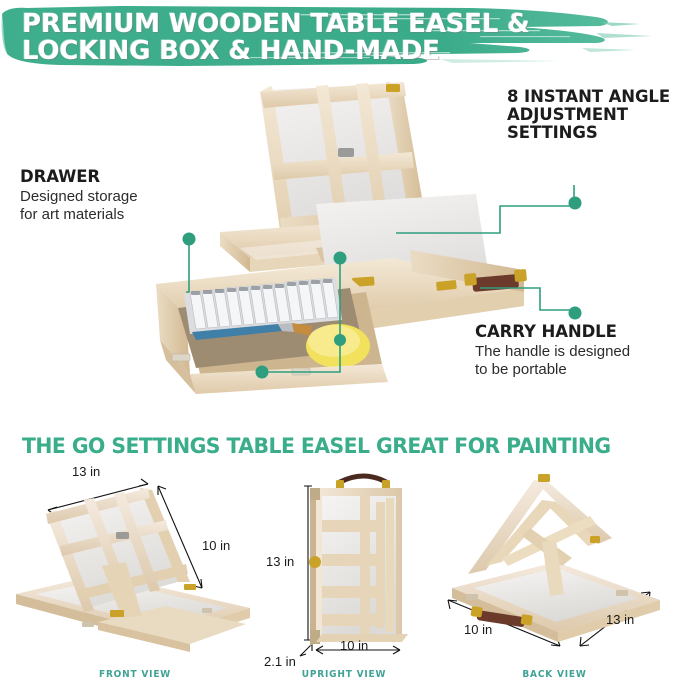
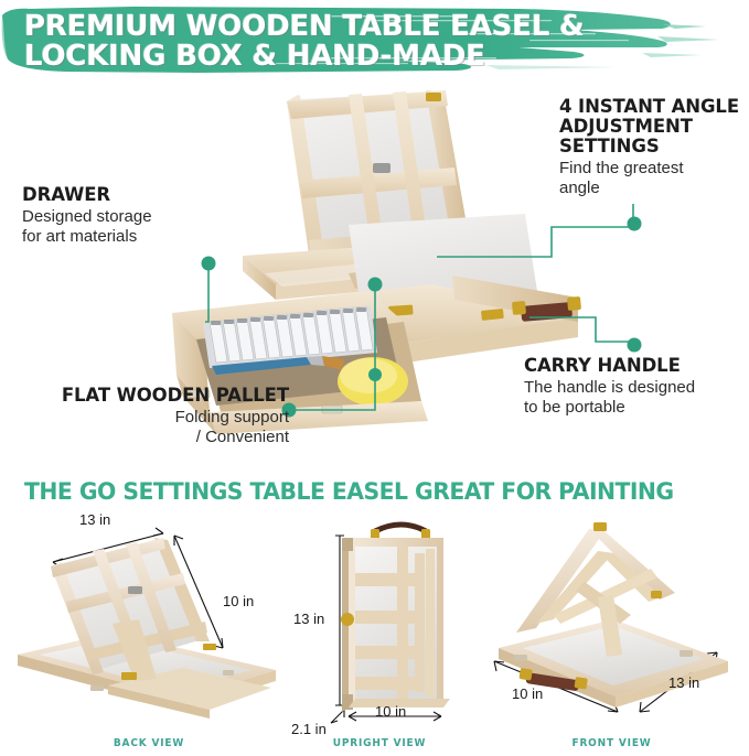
  PREMIUM WOODEN TABLE EASEL &
  LOCKING BOX & HAND-MADE
  DRAWER
  Designed storage
  for art materials
- 8 INSTANT ANGLE ADJUSTMENT SETTINGS
+ 4 INSTANT ANGLE ADJUSTMENT SETTINGS
+ Find the greatest
+ angle
+ FLAT WOODEN PALLET
+ Folding support
+ / Convenient
  CARRY HANDLE
  The handle is designed
  to be portable
  THE GO SETTINGS TABLE EASEL GREAT FOR PAINTING
  13 in
  10 in
- FRONT VIEW
+ BACK VIEW
  13 in
  2.1 in
  10 in
  UPRIGHT VIEW
  10 in
  13 in
- BACK VIEW
+ FRONT VIEW
